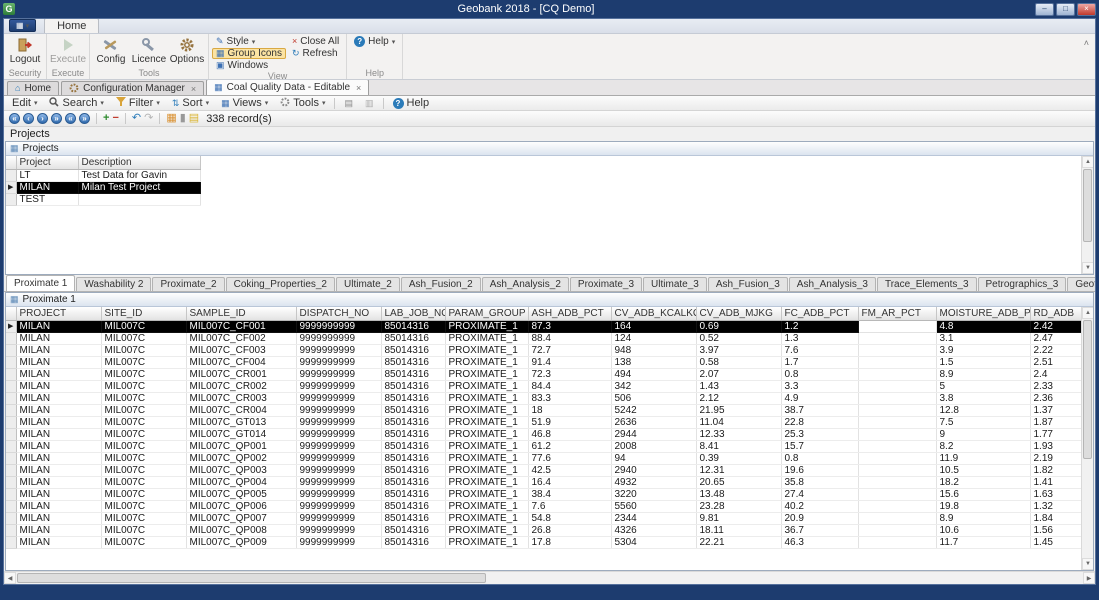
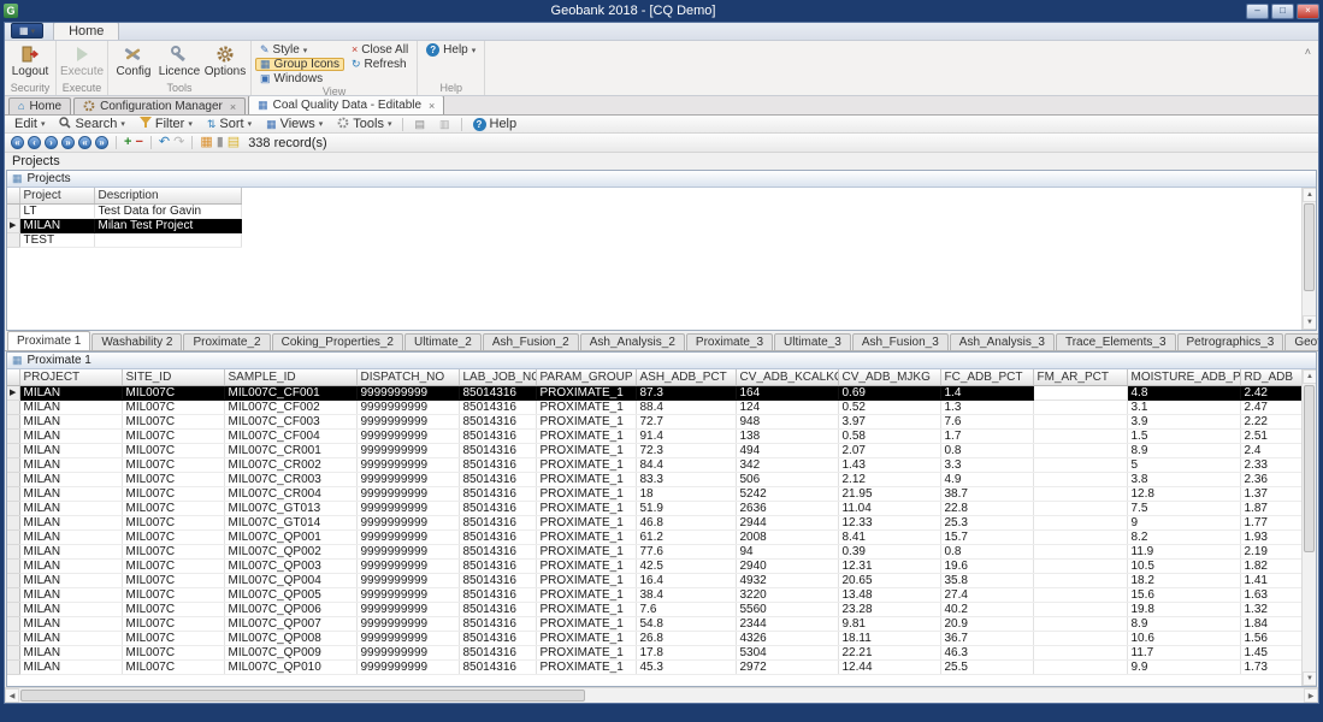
  G
  Geobank 2018 - [CQ Demo]
  –
  □
  ×
  ▦
  Home
  Logout
  Security
  Execute
  Execute
  Config
  Licence
  Options
  Tools
  ✎
  Style
  ▦
  Group Icons
  ▣
  Windows
  ×
  Close All
  ↻
  Refresh
  View
  ?
  Help
  Help
  ˄
  ⌂
  Home
  Configuration Manager
  ×
  ▦
  Coal Quality Data - Editable
  ×
  Edit
  Search
  Filter
  ⇅
  Sort
  ▦
  Views
  Tools
  ▤
  ▥
  ?
  Help
  «
  ‹
  ›
  »
  «
  »
  +
  −
  ↶
  ↷
  ▦
  ▮
  ▤
  338 record(s)
  Projects
  ▦
  Projects
  	Project	Description
  	LT	Test Data for Gavin
  	MILAN	Milan Test Project
  	TEST
  Proximate 1
  Washability 2
  Proximate_2
  Coking_Properties_2
  Ultimate_2
  Ash_Fusion_2
  Ash_Analysis_2
  Proximate_3
  Ultimate_3
  Ash_Fusion_3
  Ash_Analysis_3
  Trace_Elements_3
  Petrographics_3
  ▦
  Proximate 1
  	PROJECT	SITE_ID	SAMPLE_ID	DISPATCH_NO	LAB_JOB_N	PARAM_GROUP	ASH_ADB_PCT	CV_ADB_KCALK	CV_ADB_MJKG	FC_ADB_PCT	FM_AR_PCT	MOISTURE_ADB_P	RD_ADB
- 	MILAN	MIL007C	MIL007C_CF001	9999999999	85014316	PROXIMATE_1	87.3	164	0.69	1.2		4.8	2.42
+ 	MILAN	MIL007C	MIL007C_CF001	9999999999	85014316	PROXIMATE_1	87.3	164	0.69	1.4		4.8	2.42
  	MILAN	MIL007C	MIL007C_CF002	9999999999	85014316	PROXIMATE_1	88.4	124	0.52	1.3		3.1	2.47
  	MILAN	MIL007C	MIL007C_CF003	9999999999	85014316	PROXIMATE_1	72.7	948	3.97	7.6		3.9	2.22
  	MILAN	MIL007C	MIL007C_CF004	9999999999	85014316	PROXIMATE_1	91.4	138	0.58	1.7		1.5	2.51
  	MILAN	MIL007C	MIL007C_CR001	9999999999	85014316	PROXIMATE_1	72.3	494	2.07	0.8		8.9	2.4
  	MILAN	MIL007C	MIL007C_CR002	9999999999	85014316	PROXIMATE_1	84.4	342	1.43	3.3		5	2.33
  	MILAN	MIL007C	MIL007C_CR003	9999999999	85014316	PROXIMATE_1	83.3	506	2.12	4.9		3.8	2.36
  	MILAN	MIL007C	MIL007C_CR004	9999999999	85014316	PROXIMATE_1	18	5242	21.95	38.7		12.8	1.37
  	MILAN	MIL007C	MIL007C_GT013	9999999999	85014316	PROXIMATE_1	51.9	2636	11.04	22.8		7.5	1.87
  	MILAN	MIL007C	MIL007C_GT014	9999999999	85014316	PROXIMATE_1	46.8	2944	12.33	25.3		9	1.77
  	MILAN	MIL007C	MIL007C_QP001	9999999999	85014316	PROXIMATE_1	61.2	2008	8.41	15.7		8.2	1.93
  	MILAN	MIL007C	MIL007C_QP002	9999999999	85014316	PROXIMATE_1	77.6	94	0.39	0.8		11.9	2.19
  	MILAN	MIL007C	MIL007C_QP003	9999999999	85014316	PROXIMATE_1	42.5	2940	12.31	19.6		10.5	1.82
  	MILAN	MIL007C	MIL007C_QP004	9999999999	85014316	PROXIMATE_1	16.4	4932	20.65	35.8		18.2	1.41
  	MILAN	MIL007C	MIL007C_QP005	9999999999	85014316	PROXIMATE_1	38.4	3220	13.48	27.4		15.6	1.63
  	MILAN	MIL007C	MIL007C_QP006	9999999999	85014316	PROXIMATE_1	7.6	5560	23.28	40.2		19.8	1.32
  	MILAN	MIL007C	MIL007C_QP007	9999999999	85014316	PROXIMATE_1	54.8	2344	9.81	20.9		8.9	1.84
  	MILAN	MIL007C	MIL007C_QP008	9999999999	85014316	PROXIMATE_1	26.8	4326	18.11	36.7		10.6	1.56
  	MILAN	MIL007C	MIL007C_QP009	9999999999	85014316	PROXIMATE_1	17.8	5304	22.21	46.3		11.7	1.45
+ 	MILAN	MIL007C	MIL007C_QP010	9999999999	85014316	PROXIMATE_1	45.3	2972	12.44	25.5		9.9	1.73
